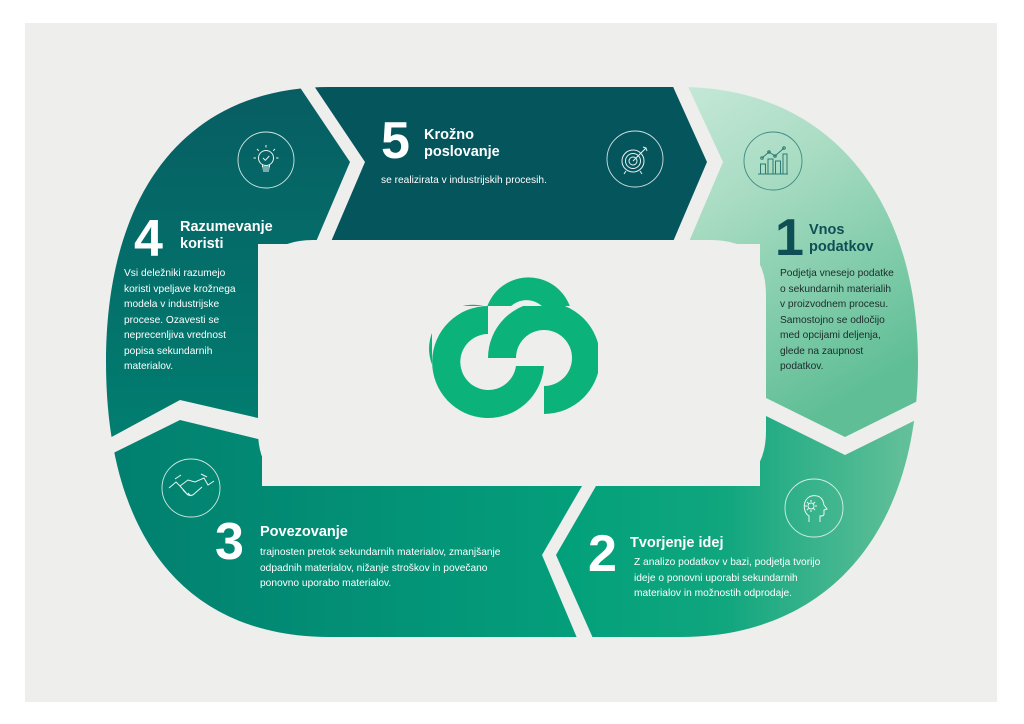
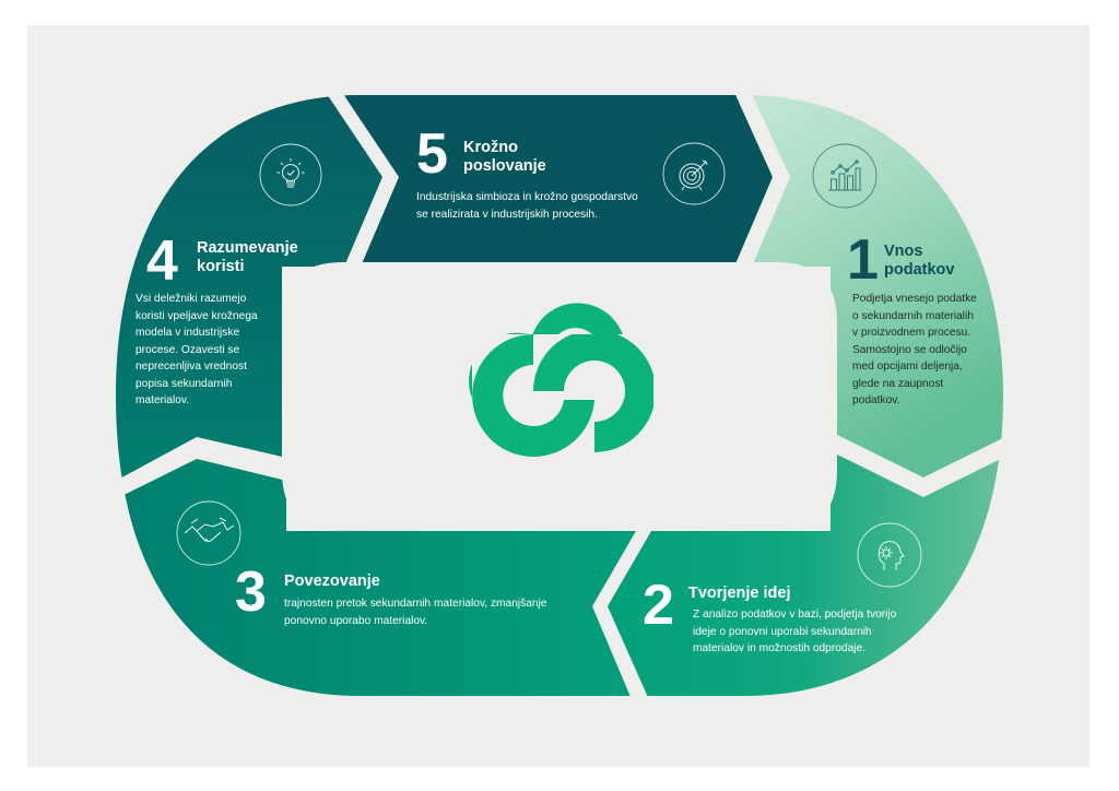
  5
  Krožno
  poslovanje
+ Industrijska simbioza in krožno gospodarstvo
  se realizirata v industrijskih procesih.
  1
  Vnos
  podatkov
  Podjetja vnesejo podatke
  o sekundarnih materialih
  v proizvodnem procesu.
  Samostojno se odločijo
  med opcijami deljenja,
  glede na zaupnost
  podatkov.
  4
  Razumevanje
  koristi
  Vsi deležniki razumejo
  koristi vpeljave krožnega
  modela v industrijske
  procese. Ozavesti se
  neprecenljiva vrednost
  popisa sekundarnih
  materialov.
  3
  Povezovanje
  trajnosten pretok sekundarnih materialov, zmanjšanje
- odpadnih materialov, nižanje stroškov in povečano
  ponovno uporabo materialov.
  2
  Tvorjenje idej
  Z analizo podatkov v bazi, podjetja tvorijo
  ideje o ponovni uporabi sekundarnih
  materialov in možnostih odprodaje.
